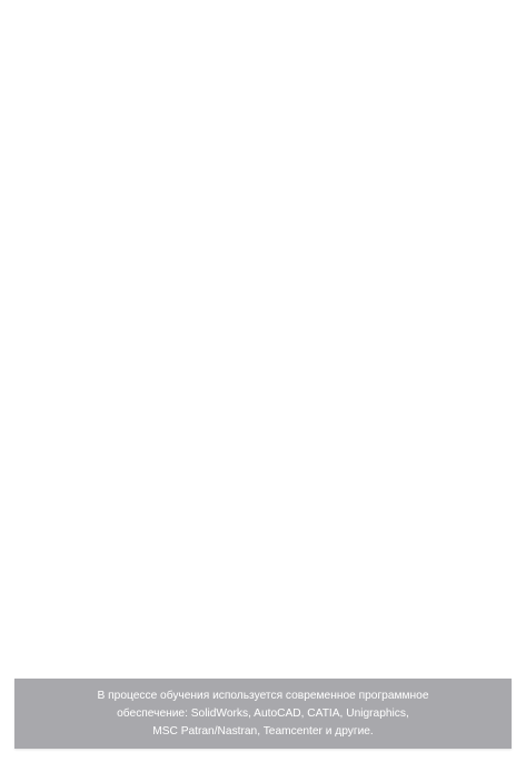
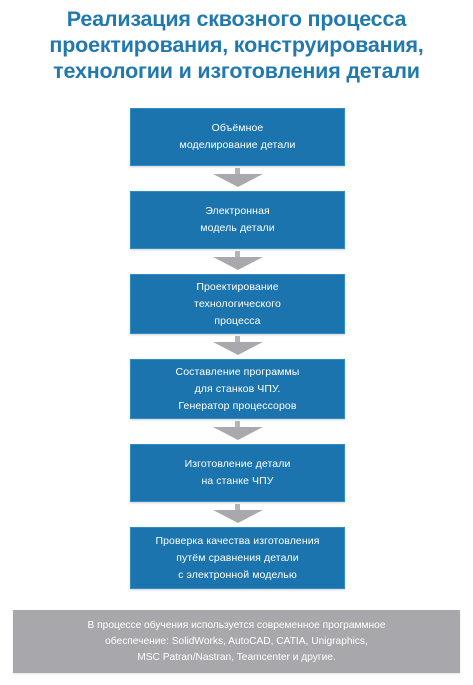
+ Реализация сквозного процесса
+ проектирования, конструирования,
+ технологии и изготовления детали
+ Объёмное
+ моделирование детали
+ Электронная
+ модель детали
+ Проектирование
+ технологического
+ процесса
+ Составление программы
+ для станков ЧПУ.
+ Генератор процессоров
+ Изготовление детали
+ на станке ЧПУ
+ Проверка качества изготовления
+ путём сравнения детали
+ с электронной моделью
  В процессе обучения используется современное программное
  обеспечение: SolidWorks, AutoCAD, CATIA, Unigraphics,
  MSC Patran/Nastran, Teamcenter и другие.
